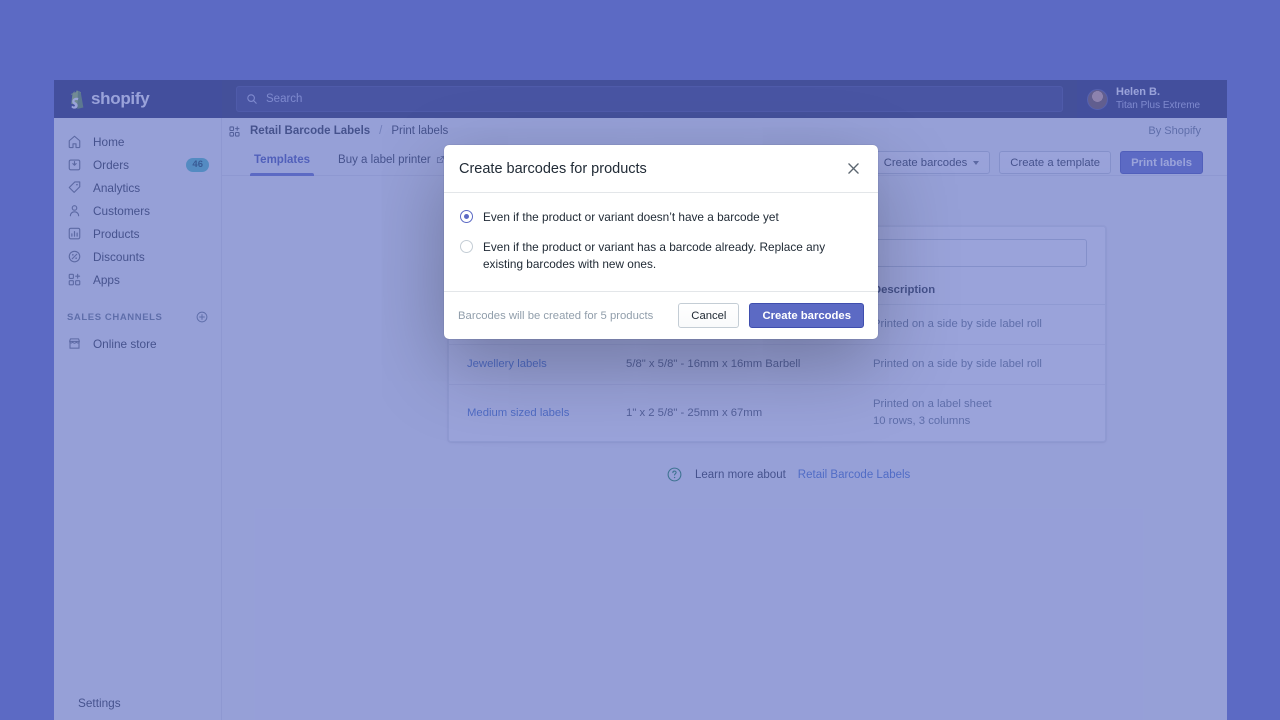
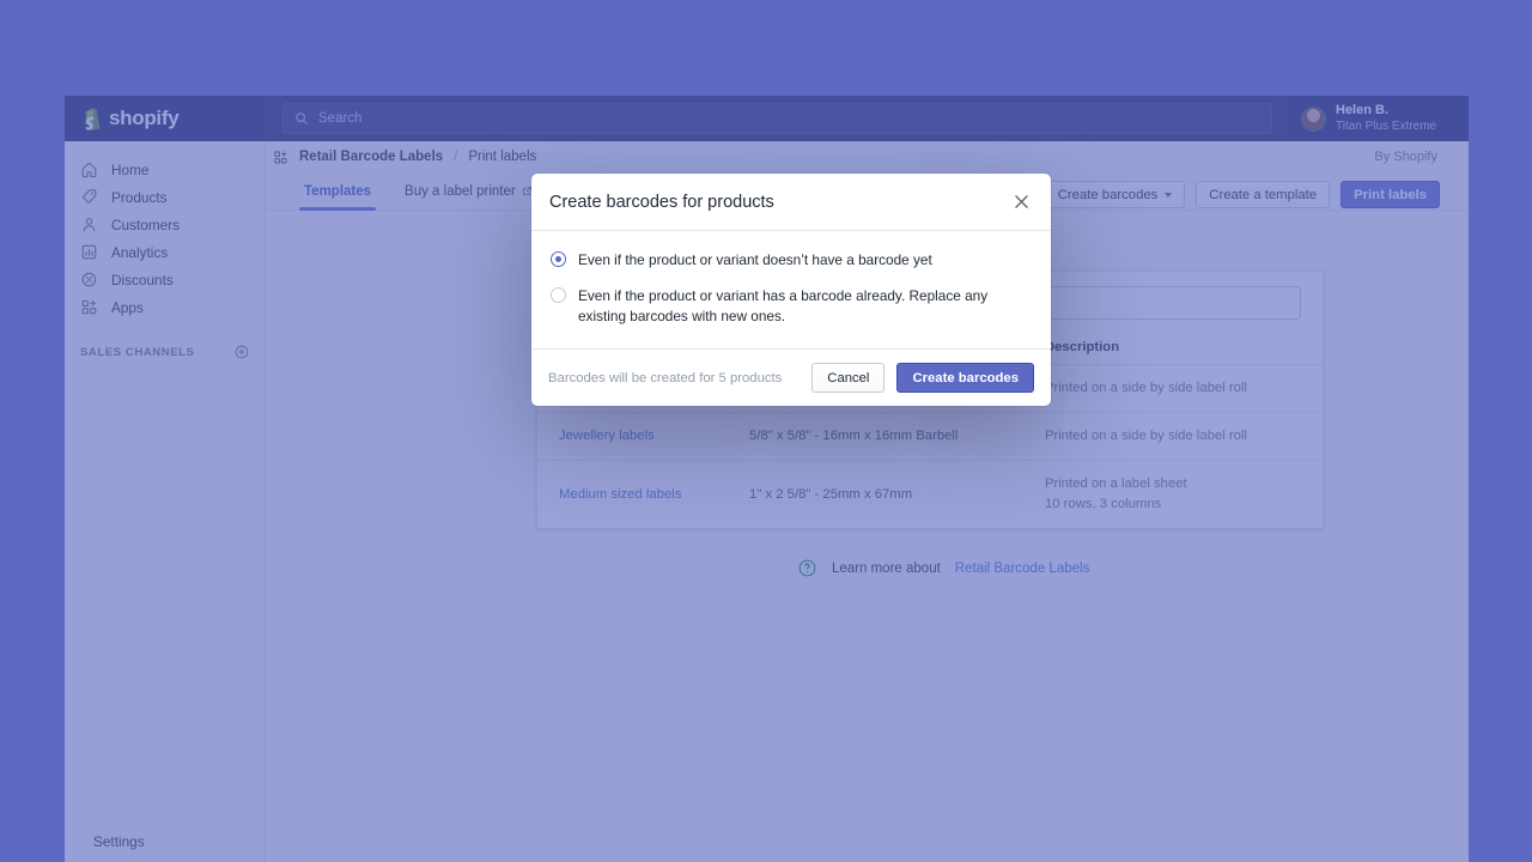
  shopify
  Search
  Helen B.
  Titan Plus Extreme
  Home
- Orders
- 46
- Analytics
+ Products
  Customers
- Products
+ Analytics
  Discounts
  Apps
  SALES CHANNELS
- Online store
  Settings
  Retail Barcode Labels
  /
  Print labels
  By Shopify
  Templates
  Buy a label printer
  Create barcodes
  Create a template
  Print labels
  Jewellery labels	5/8" x 5/8" - 16mm x 16mm Barbell	Printed on a side by side label roll
  Medium sized labels	1" x 2 5/8" - 25mm x 67mm	Printed on a label sheet 10 rows, 3 columns
  Learn more about
  Retail Barcode Labels
  Create barcodes for products
  Even if the product or variant doesn’t have a barcode yet
  Even if the product or variant has a barcode already. Replace any existing barcodes with new ones.
  Barcodes will be created for 5 products
  Cancel
  Create barcodes
